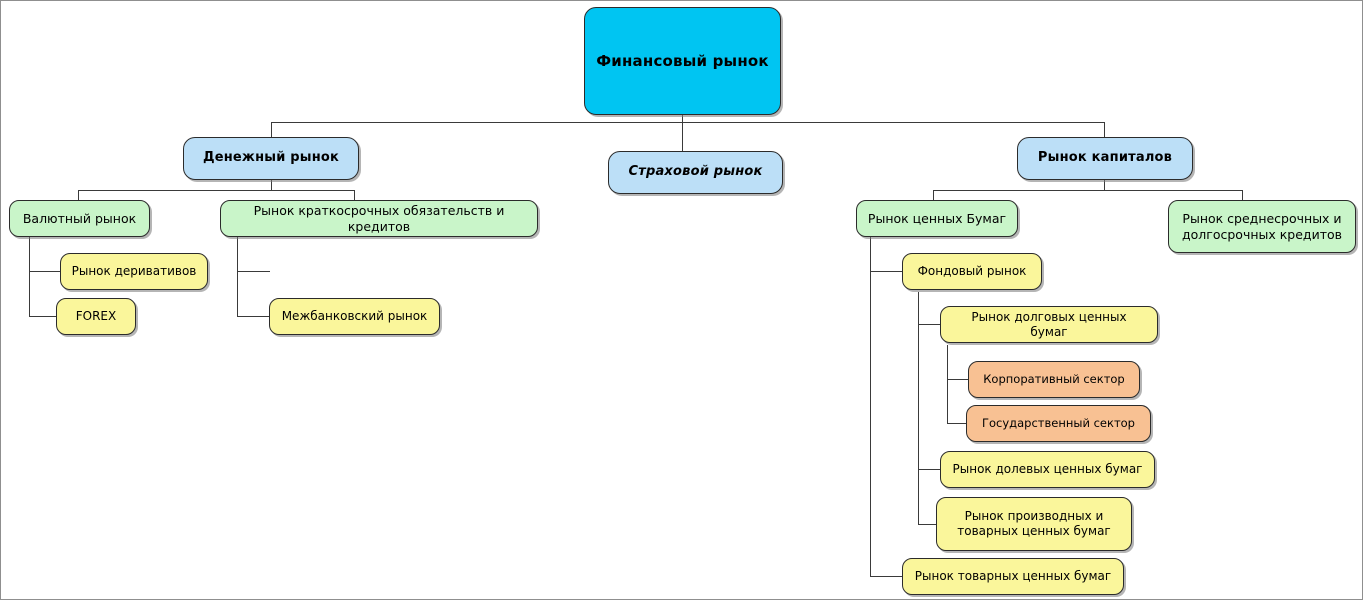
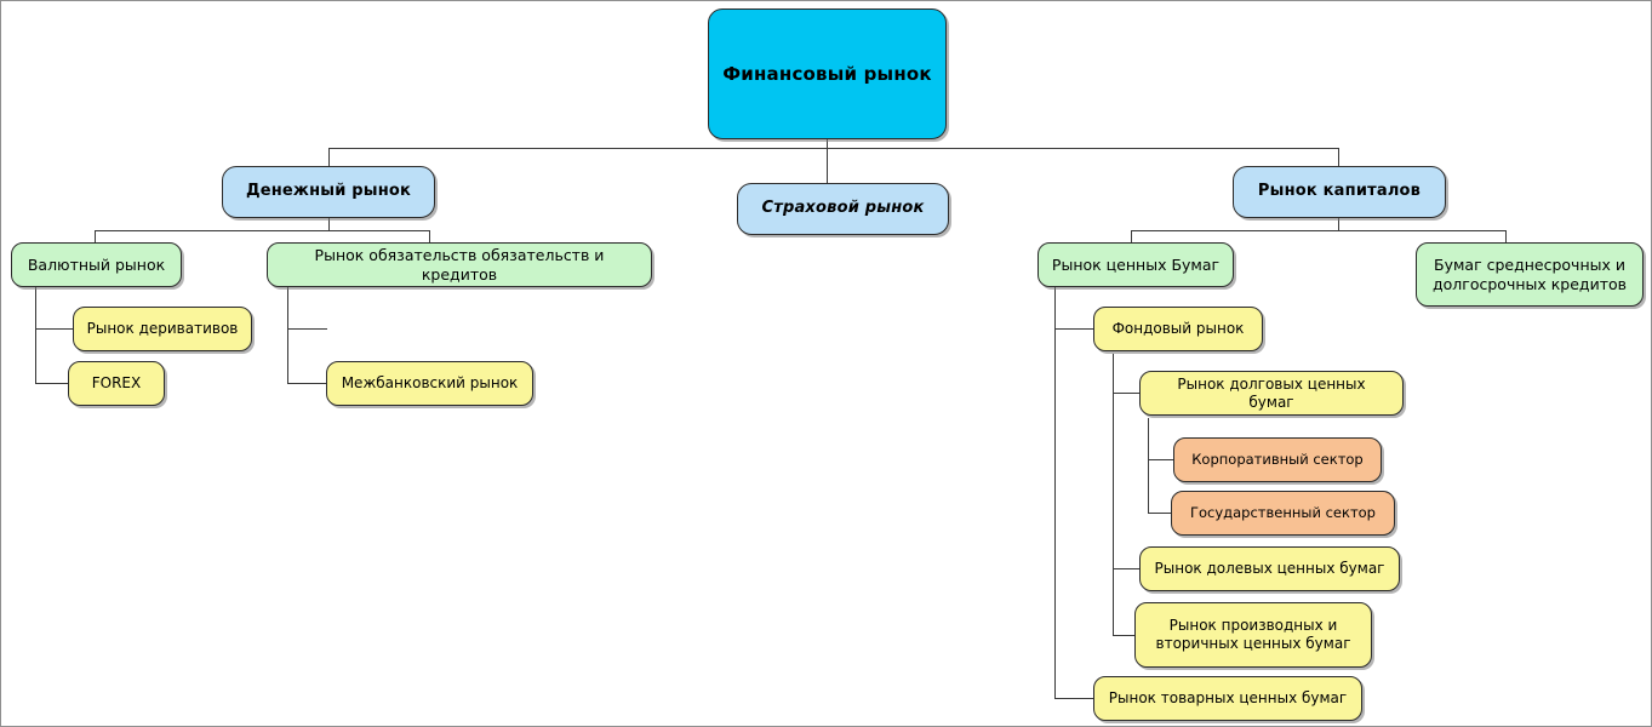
  Финансовый рынок
  Денежный рынок
  Страховой рынок
  Рынок капиталов
  Валютный рынок
- Рынок краткосрочных обязательств и кредитов
+ Рынок обязательств обязательств и кредитов
  Рынок деривативов
  FOREX
  Межбанковский рынок
  Рынок ценных Бумаг
- Рынок среднесрочных и долгосрочных кредитов
+ Бумаг среднесрочных и долгосрочных кредитов
  Фондовый рынок
  Рынок долговых ценных бумаг
  Корпоративный сектор
  Государственный сектор
  Рынок долевых ценных бумаг
- Рынок производных и товарных ценных бумаг
+ Рынок производных и вторичных ценных бумаг
  Рынок товарных ценных бумаг
